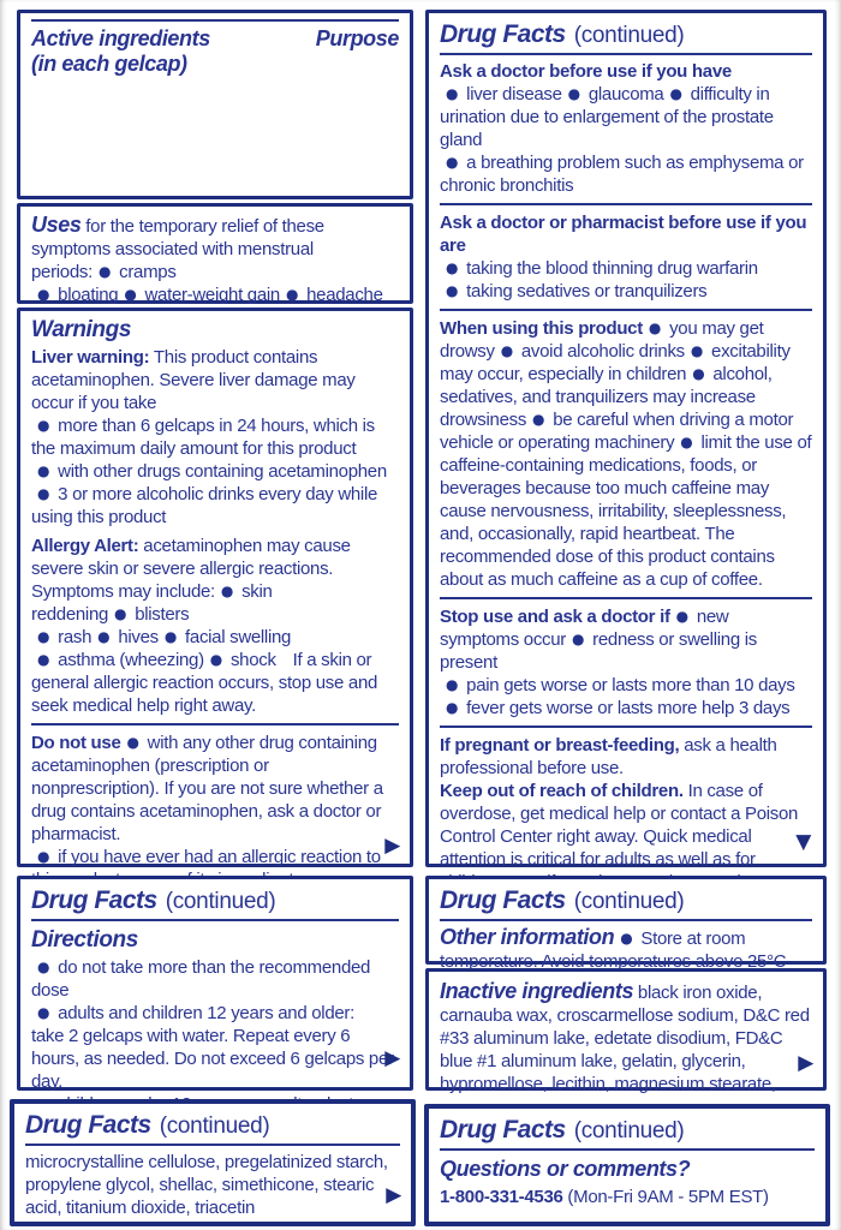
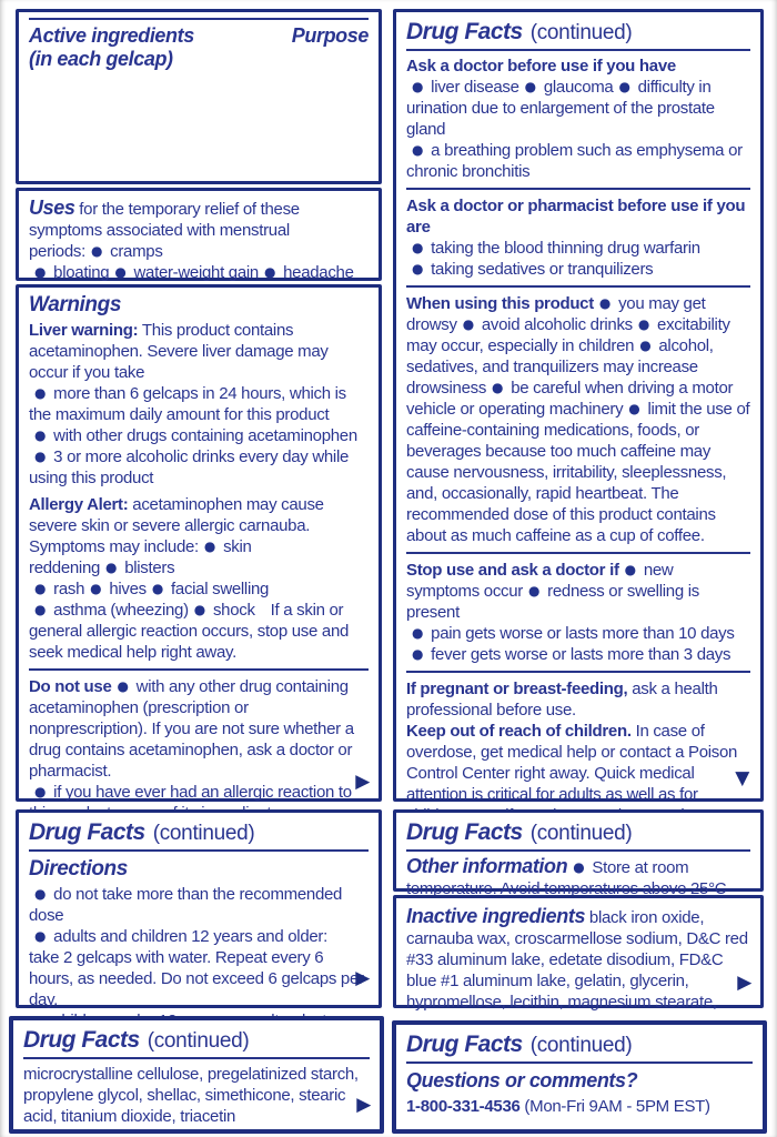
  Active ingredients
  Purpose
  (in each gelcap)
  Uses for the temporary relief of these symptoms associated with menstrual periods: ● cramps
  ● bloating ● water-weight gain ● headache
  Warnings
  Liver warning: This product contains acetaminophen. Severe liver damage may occur if you take
  ● more than 6 gelcaps in 24 hours, which is the maximum daily amount for this product
  ● with other drugs containing acetaminophen
  ● 3 or more alcoholic drinks every day while using this product
- Allergy Alert: acetaminophen may cause severe skin or severe allergic reactions. Symptoms may include: ● skin reddening ● blisters
+ Allergy Alert: acetaminophen may cause severe skin or severe allergic carnauba. Symptoms may include: ● skin reddening ● blisters
  ● rash ● hives ● facial swelling
  ● asthma (wheezing) ● shock If a skin or general allergic reaction occurs, stop use and seek medical help right away.
  Do not use ● with any other drug containing acetaminophen (prescription or nonprescription). If you are not sure whether a drug contains acetaminophen, ask a doctor or pharmacist.
  ▶
  Drug Facts (continued)
  Directions
  ● do not take more than the recommended dose
  ● adults and children 12 years and older:
  take 2 gelcaps with water. Repeat every 6 hours, as needed. Do not exceed 6 gelcaps per day.
  ▶
  Drug Facts (continued)
  microcrystalline cellulose, pregelatinized starch, propylene glycol, shellac, simethicone, stearic acid, titanium dioxide, triacetin
  ▶
  Drug Facts (continued)
  Ask a doctor before use if you have
  ● liver disease ● glaucoma ● difficulty in urination due to enlargement of the prostate gland
  ● a breathing problem such as emphysema or chronic bronchitis
  Ask a doctor or pharmacist before use if you are
  ● taking the blood thinning drug warfarin
  ● taking sedatives or tranquilizers
  When using this product ● you may get drowsy ● avoid alcoholic drinks ● excitability may occur, especially in children ● alcohol, sedatives, and tranquilizers may increase drowsiness ● be careful when driving a motor vehicle or operating machinery ● limit the use of caffeine-containing medications, foods, or beverages because too much caffeine may cause nervousness, irritability, sleeplessness, and, occasionally, rapid heartbeat. The recommended dose of this product contains about as much caffeine as a cup of coffee.
  Stop use and ask a doctor if ● new symptoms occur ● redness or swelling is present
  ● pain gets worse or lasts more than 10 days
- ● fever gets worse or lasts more help 3 days
+ ● fever gets worse or lasts more than 3 days
  If pregnant or breast-feeding, ask a health professional before use.
  Keep out of reach of children. In case of overdose, get medical help or contact a Poison Control Center right away. Quick medical attention is critical for adults as well as for
  ▼
  Drug Facts (continued)
  Other information ● Store at room temperature. Avoid temperatures above 25°C
  Inactive ingredients black iron oxide, carnauba wax, croscarmellose sodium, D&C red #33 aluminum lake, edetate disodium, FD&C blue #1 aluminum lake, gelatin, glycerin, hypromellose, lecithin, magnesium stearate,
  ▶
  Drug Facts (continued)
  Questions or comments?
  1-800-331-4536 (Mon-Fri 9AM - 5PM EST)
